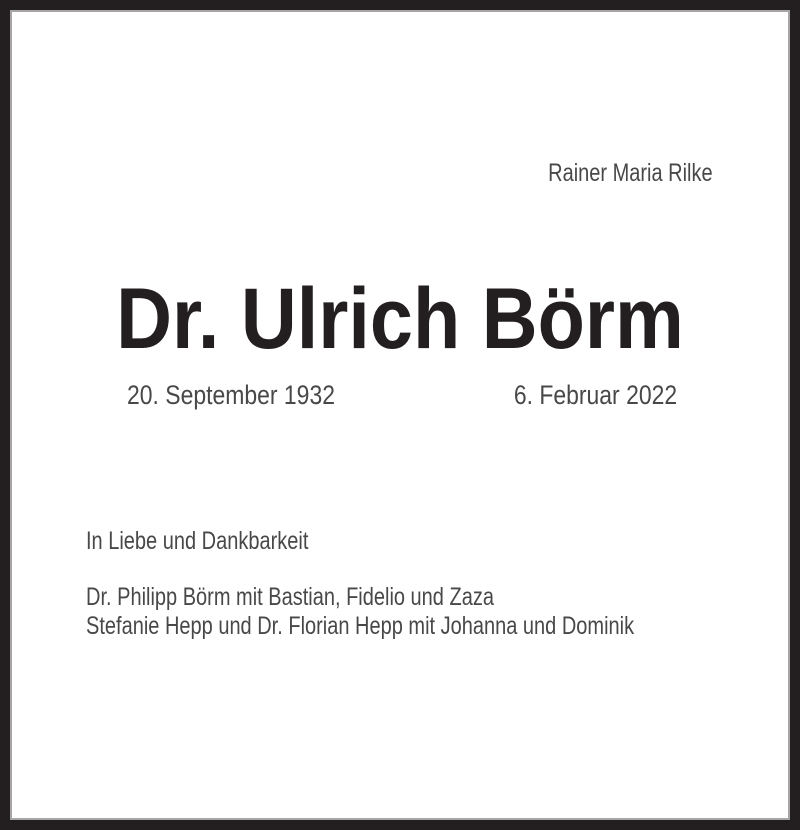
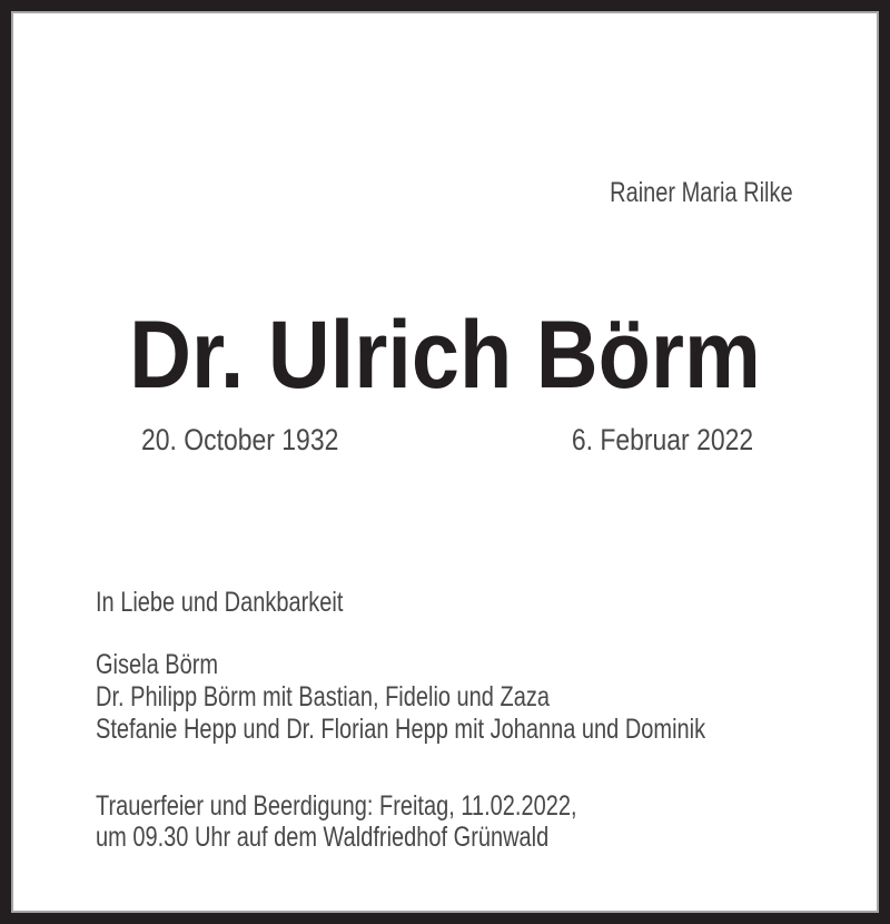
  Rainer Maria Rilke
  Dr. Ulrich Börm
- 20. September 1932
+ 20. October 1932
  6. Februar 2022
  In Liebe und Dankbarkeit
+ Gisela Börm
  Dr. Philipp Börm mit Bastian, Fidelio und Zaza
  Stefanie Hepp und Dr. Florian Hepp mit Johanna und Dominik
+ Trauerfeier und Beerdigung: Freitag, 11.02.2022,
+ um 09.30 Uhr auf dem Waldfriedhof Grünwald
